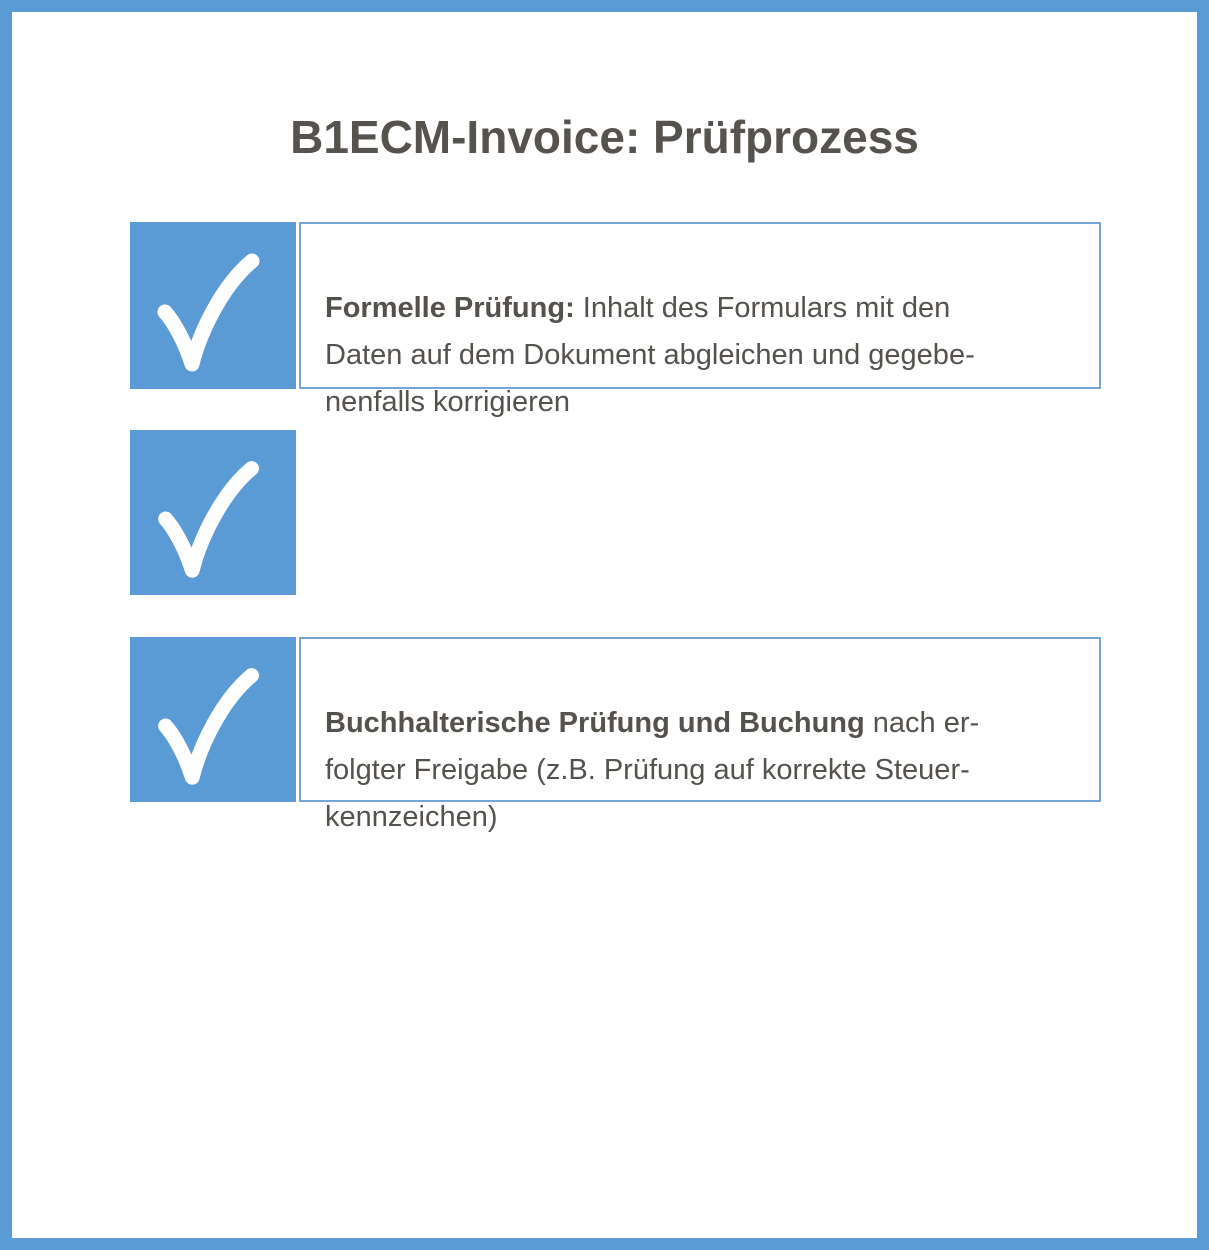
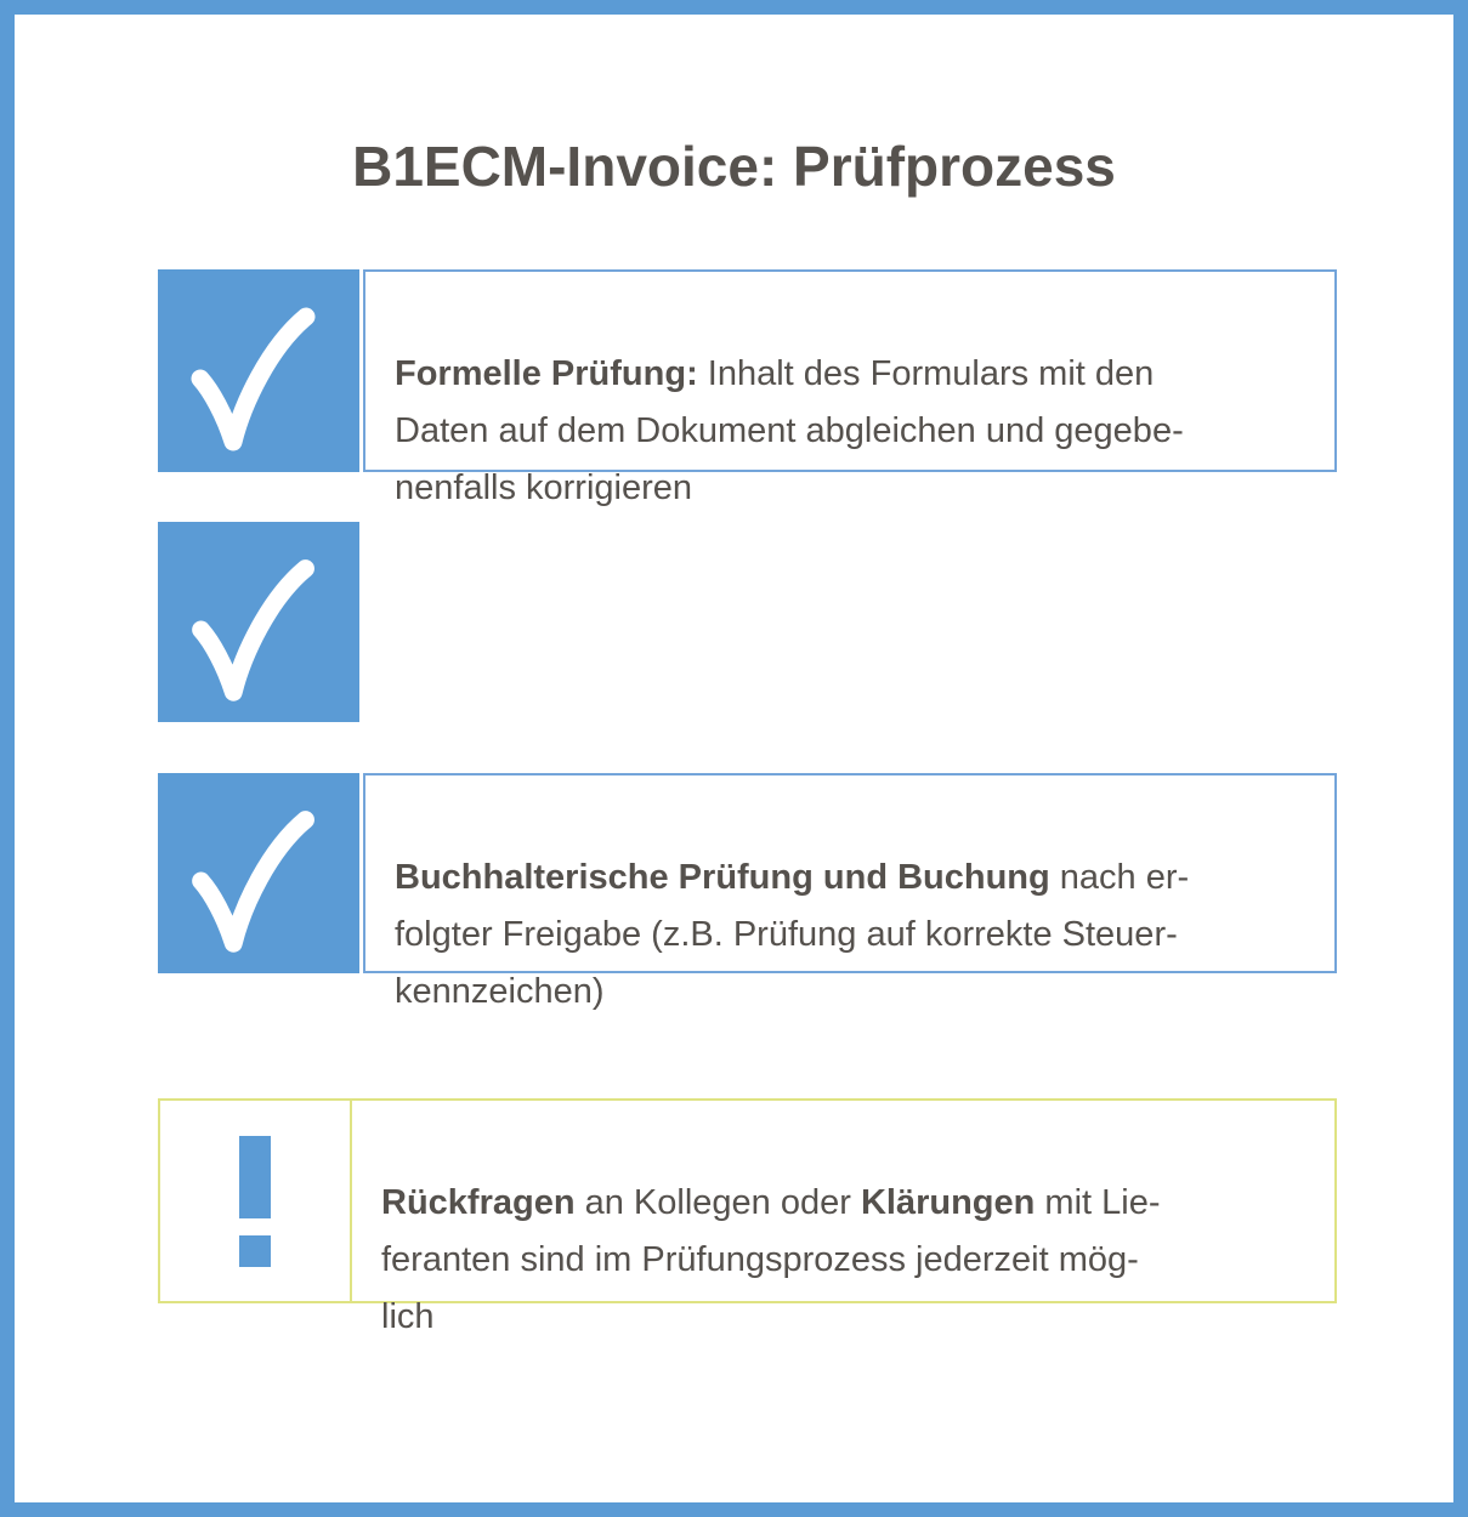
  B1ECM-Invoice: Prüfprozess
  Formelle Prüfung: Inhalt des Formulars mit den
  Daten auf dem Dokument abgleichen und gegebe-
  nenfalls korrigieren
  Buchhalterische Prüfung und Buchung nach er-
  folgter Freigabe (z.B. Prüfung auf korrekte Steuer-
  kennzeichen)
+ Rückfragen an Kollegen oder Klärungen mit Lie-
+ feranten sind im Prüfungsprozess jederzeit mög-
+ lich
